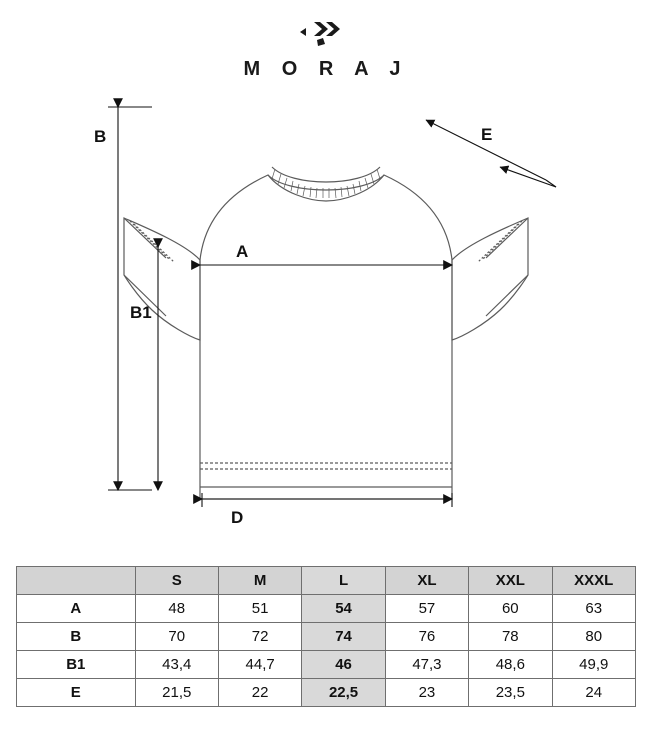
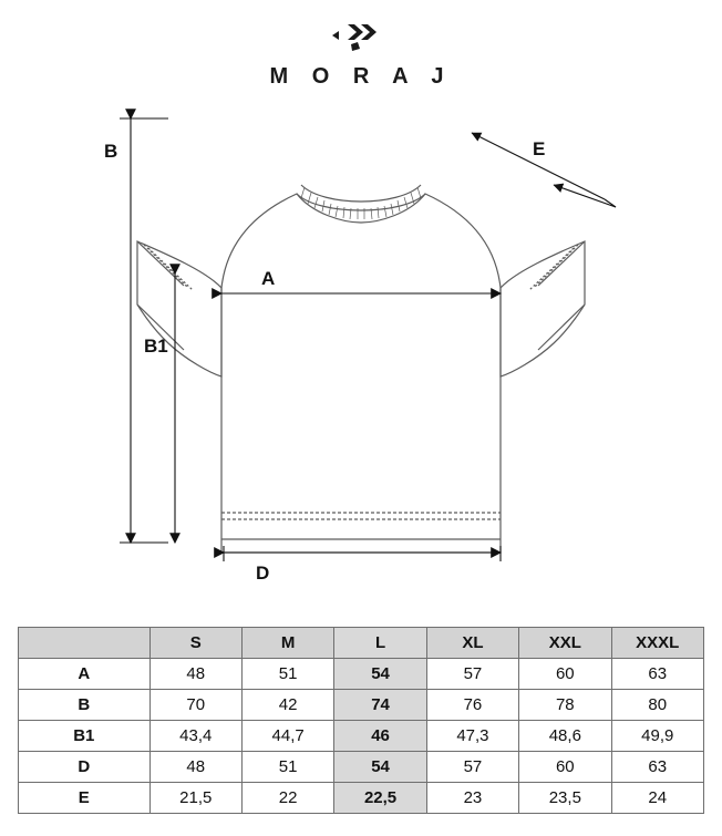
  M O R A J
  B
  B1
  A
  D
  E
  	S	M	L	XL	XXL	XXXL
  A	48	51	54	57	60	63
- B	70	72	74	76	78	80
+ B	70	42	74	76	78	80
  B1	43,4	44,7	46	47,3	48,6	49,9
+ D	48	51	54	57	60	63
  E	21,5	22	22,5	23	23,5	24
